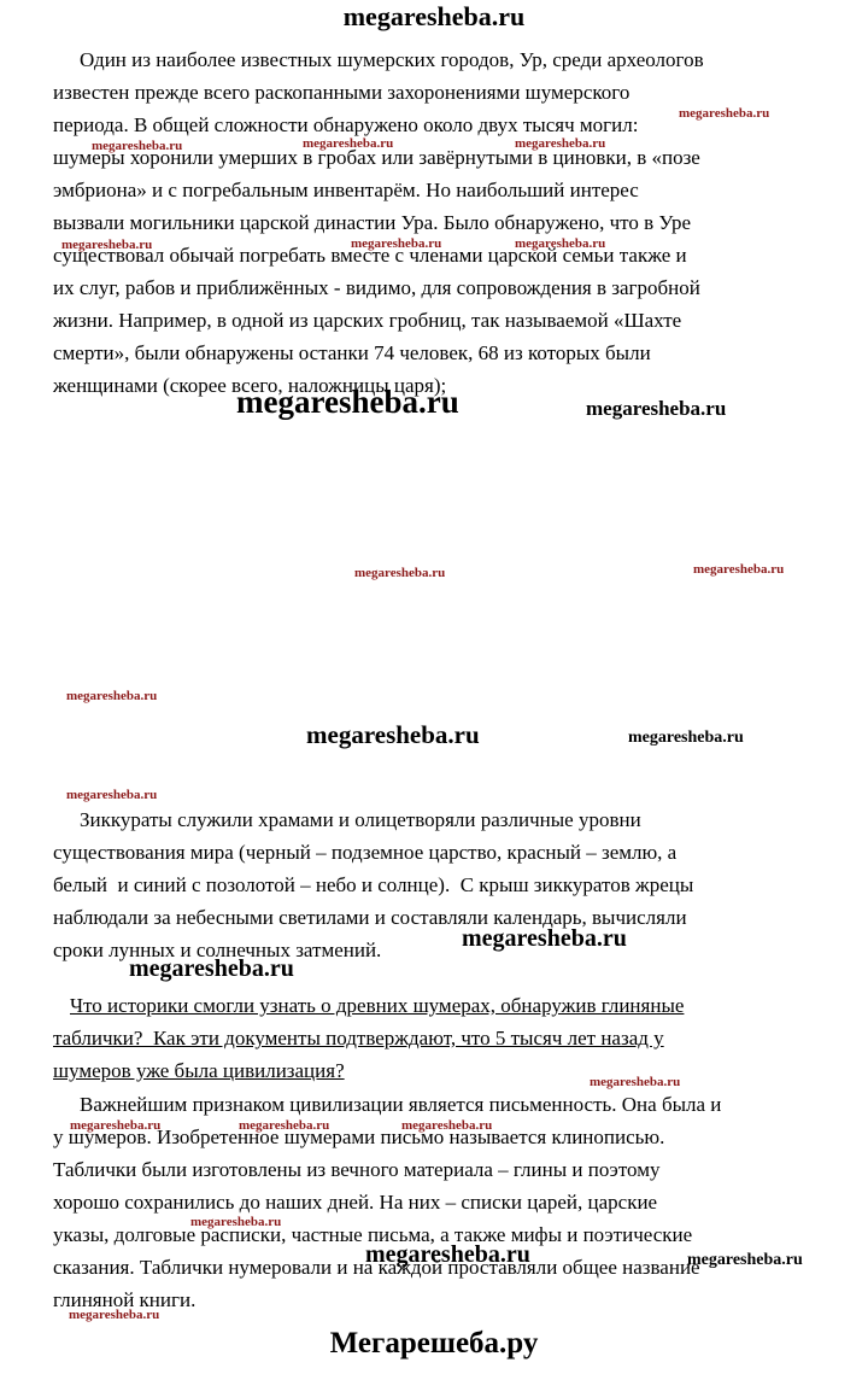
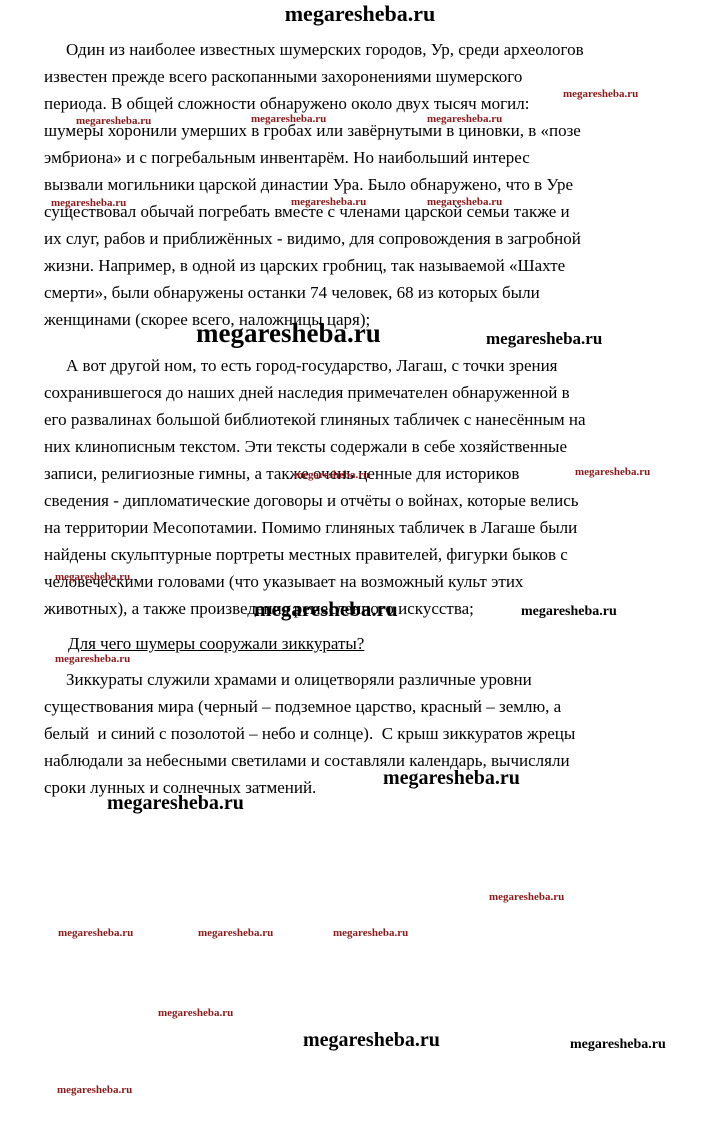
  megaresheba.ru
  Один из наиболее известных шумерских городов, Ур, среди археологов
  известен прежде всего раскопанными захоронениями шумерского
  периода. В общей сложности обнаружено около двух тысяч могил:
  шумеры хоронили умерших в гробах или завёрнутыми в циновки, в «позе
  эмбриона» и с погребальным инвентарём. Но наибольший интерес
  вызвали могильники царской династии Ура. Было обнаружено, что в Уре
  существовал обычай погребать вместе с членами царской семьи также и
  их слуг, рабов и приближённых - видимо, для сопровождения в загробной
  жизни. Например, в одной из царских гробниц, так называемой «Шахте
  смерти», были обнаружены останки 74 человек, 68 из которых были
  женщинами (скорее всего, наложницы царя);
+ А вот другой ном, то есть город-государство, Лагаш, с точки зрения
+ сохранившегося до наших дней наследия примечателен обнаруженной в
+ его развалинах большой библиотекой глиняных табличек с нанесённым на
+ них клинописным текстом. Эти тексты содержали в себе хозяйственные
+ записи, религиозные гимны, а также очень ценные для историков
+ сведения - дипломатические договоры и отчёты о войнах, которые велись
+ на территории Месопотамии. Помимо глиняных табличек в Лагаше были
+ найдены скульптурные портреты местных правителей, фигурки быков с
+ человеческими головами (что указывает на возможный культ этих
+ животных), а также произведения ремесленного искусства;
+ Для чего шумеры сооружали зиккураты?
  Зиккураты служили храмами и олицетворяли различные уровни
  существования мира (черный – подземное царство, красный – землю, а
  белый и синий с позолотой – небо и солнце). С крыш зиккуратов жрецы
  наблюдали за небесными светилами и составляли календарь, вычисляли
  сроки лунных и солнечных затмений.
- Что историки смогли узнать о древних шумерах, обнаружив глиняные
- таблички? Как эти документы подтверждают, что 5 тысяч лет назад у
- шумеров уже была цивилизация?
- Важнейшим признаком цивилизации является письменность. Она была и
- у шумеров. Изобретенное шумерами письмо называется клинописью.
- Таблички были изготовлены из вечного материала – глины и поэтому
- хорошо сохранились до наших дней. На них – списки царей, царские
- указы, долговые расписки, частные письма, а также мифы и поэтические
- сказания. Таблички нумеровали и на каждой проставляли общее название
- глиняной книги.
- Мегарешеба.ру
  megaresheba.ru
  megaresheba.ru
  megaresheba.ru
  megaresheba.ru
  megaresheba.ru
  megaresheba.ru
  megaresheba.ru
  megaresheba.ru
  megaresheba.ru
  megaresheba.ru
  megaresheba.ru
  megaresheba.ru
  megaresheba.ru
  megaresheba.ru
  megaresheba.ru
  megaresheba.ru
  megaresheba.ru
  megaresheba.ru
  megaresheba.ru
  megaresheba.ru
  megaresheba.ru
  megaresheba.ru
  megaresheba.ru
  megaresheba.ru
  megaresheba.ru
